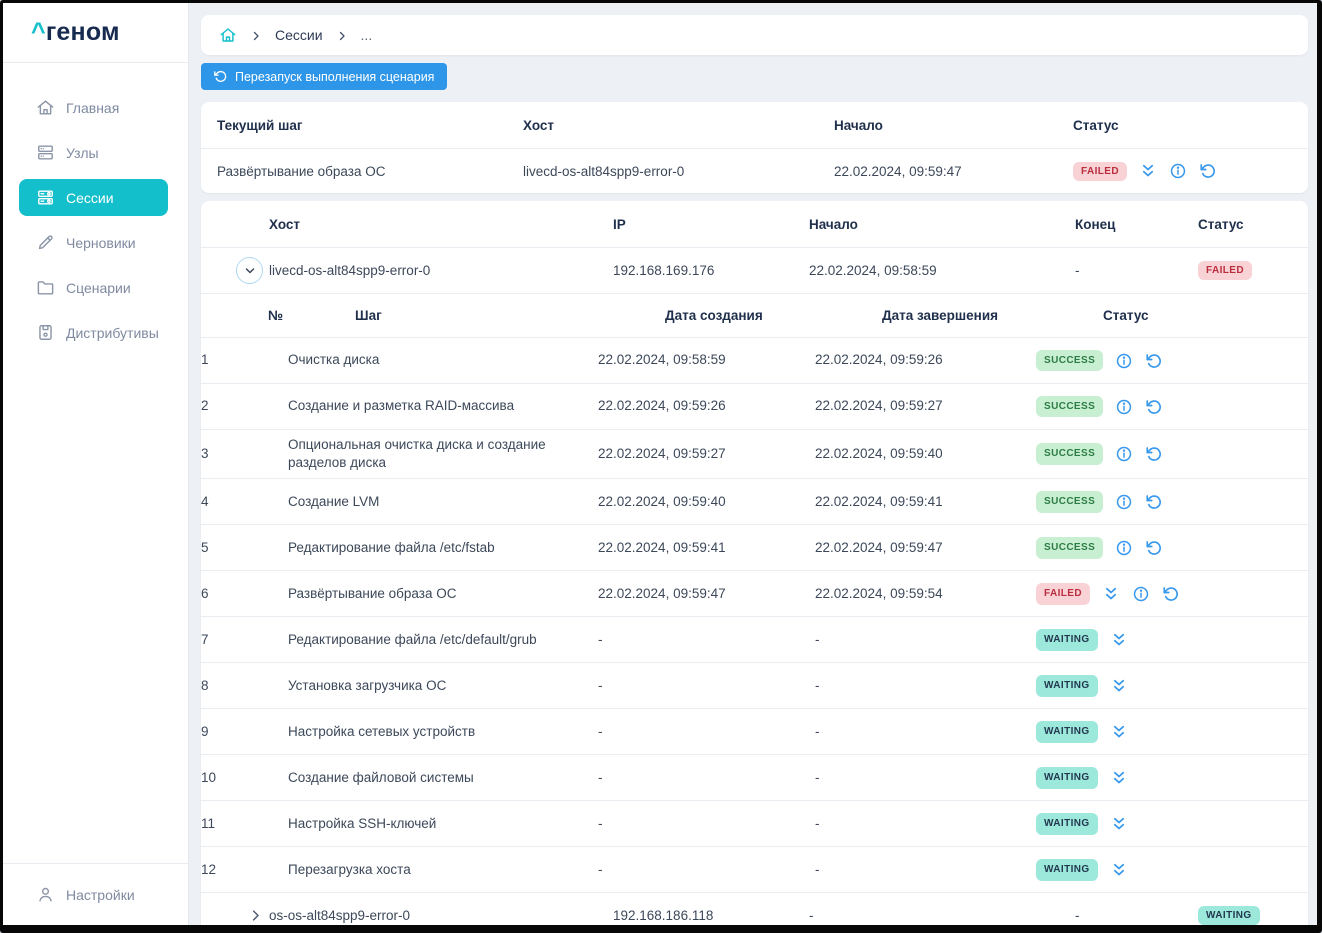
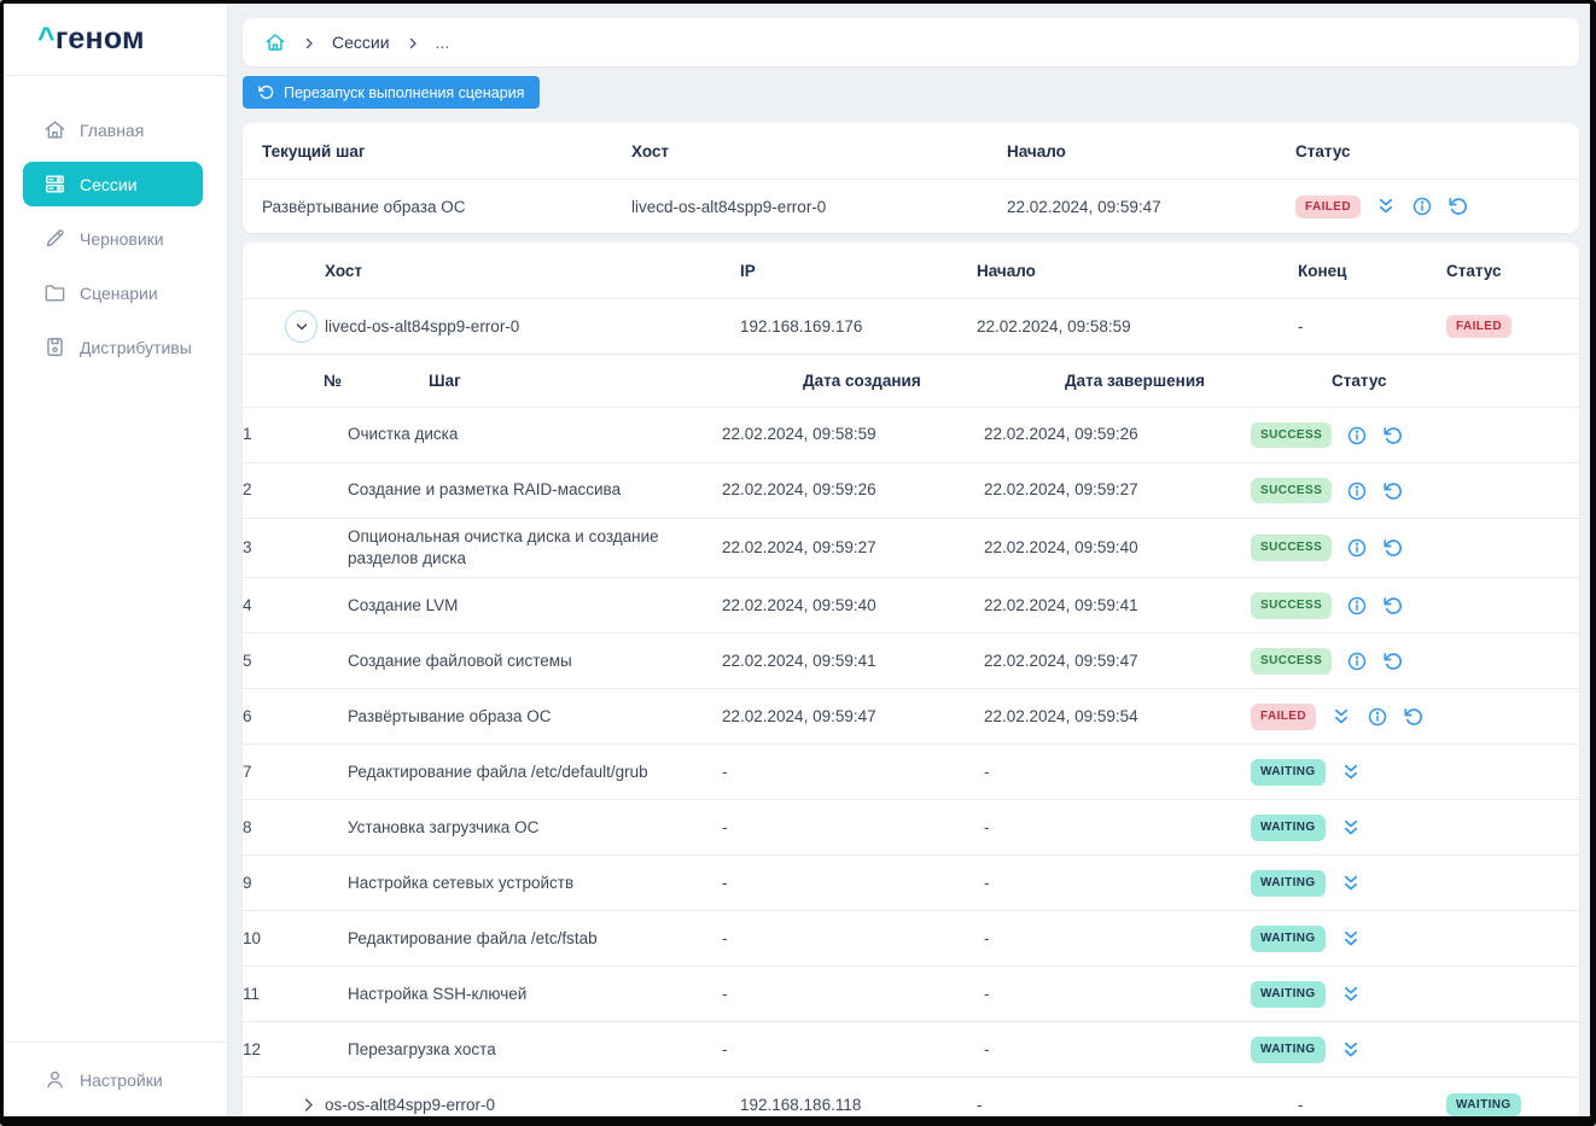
  ^геном
  Главная
- Узлы
  Сессии
  Черновики
  Сценарии
  Дистрибутивы
  Настройки
  Сессии
  ...
  Перезапуск выполнения сценария
  Текущий шаг
  Хост
  Начало
  Статус
  Развёртывание образа ОС
  livecd-os-alt84spp9-error-0
  22.02.2024, 09:59:47
  FAILED
  Хост
  IP
  Начало
  Конец
  Статус
  livecd-os-alt84spp9-error-0
  192.168.169.176
  22.02.2024, 09:58:59
  -
  FAILED
  №
  Шаг
  Дата создания
  Дата завершения
  Статус
  1
  Очистка диска
  22.02.2024, 09:58:59
  22.02.2024, 09:59:26
  SUCCESS
  2
  Создание и разметка RAID-массива
  22.02.2024, 09:59:26
  22.02.2024, 09:59:27
  SUCCESS
  3
  Опциональная очистка диска и создание разделов диска
  22.02.2024, 09:59:27
  22.02.2024, 09:59:40
  SUCCESS
  4
  Создание LVM
  22.02.2024, 09:59:40
  22.02.2024, 09:59:41
  SUCCESS
  5
- Редактирование файла /etc/fstab
+ Создание файловой системы
  22.02.2024, 09:59:41
  22.02.2024, 09:59:47
  SUCCESS
  6
  Развёртывание образа ОС
  22.02.2024, 09:59:47
  22.02.2024, 09:59:54
  FAILED
  7
  Редактирование файла /etc/default/grub
  -
  -
  WAITING
  8
  Установка загрузчика ОС
  -
  -
  WAITING
  9
  Настройка сетевых устройств
  -
  -
  WAITING
  10
- Создание файловой системы
+ Редактирование файла /etc/fstab
  -
  -
  WAITING
  11
  Настройка SSH-ключей
  -
  -
  WAITING
  12
  Перезагрузка хоста
  -
  -
  WAITING
  os-os-alt84spp9-error-0
  192.168.186.118
  -
  -
  WAITING
